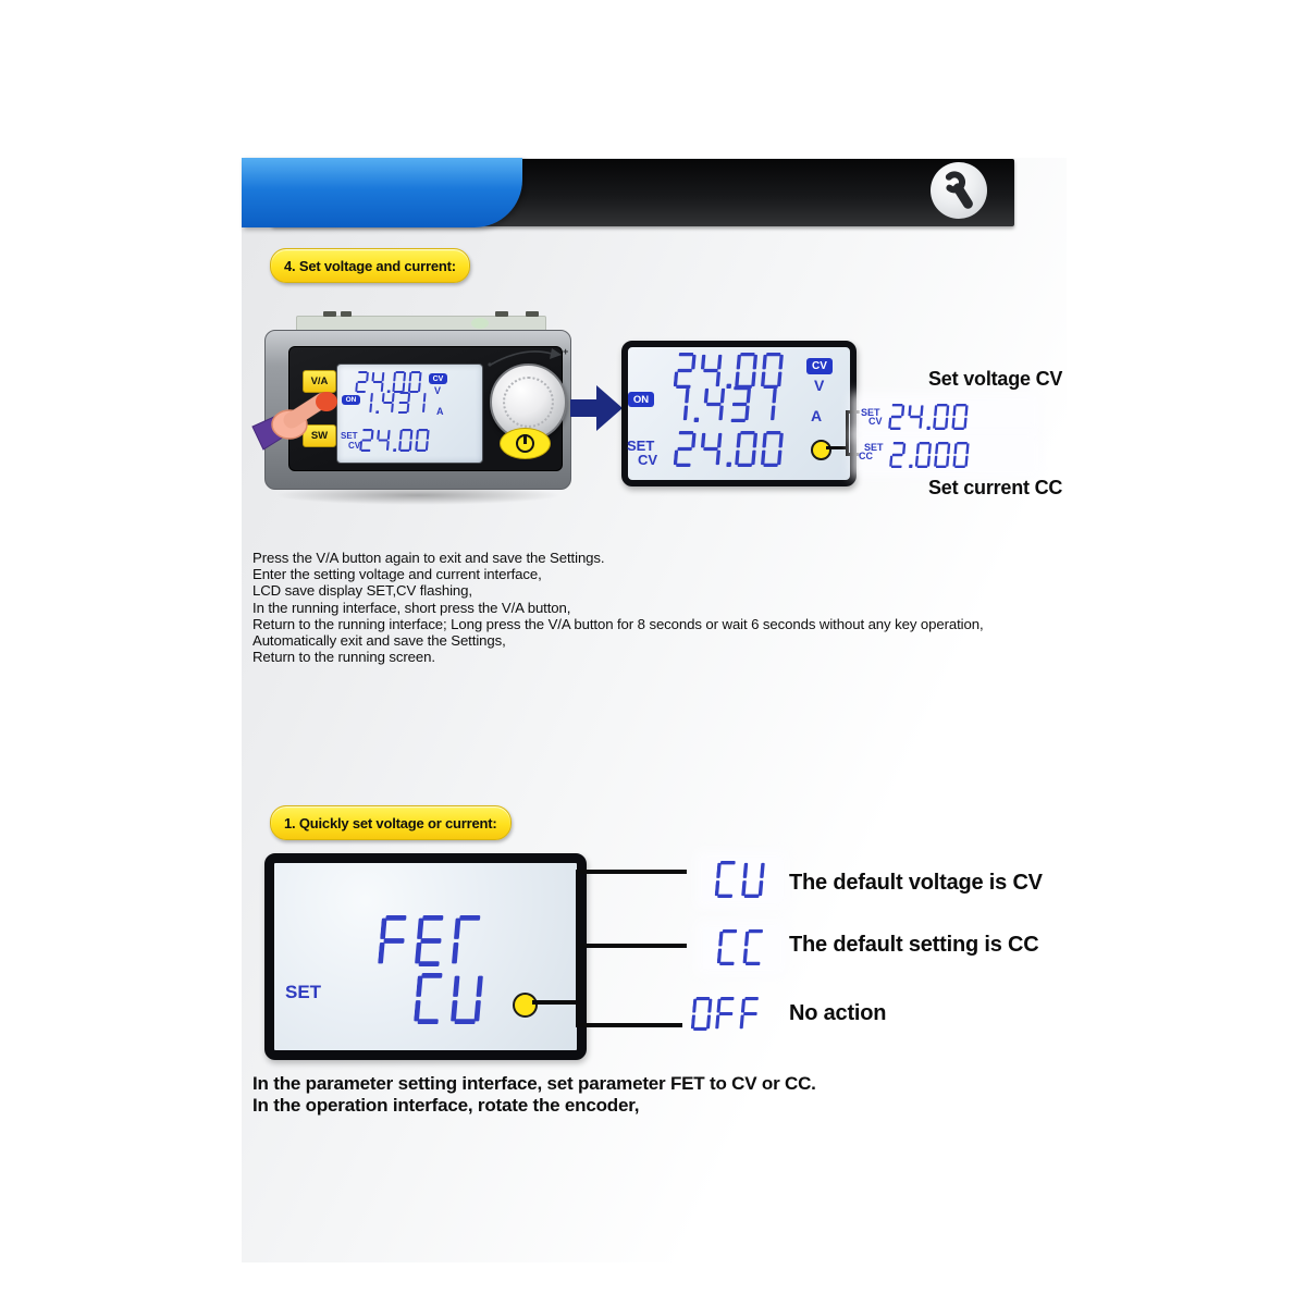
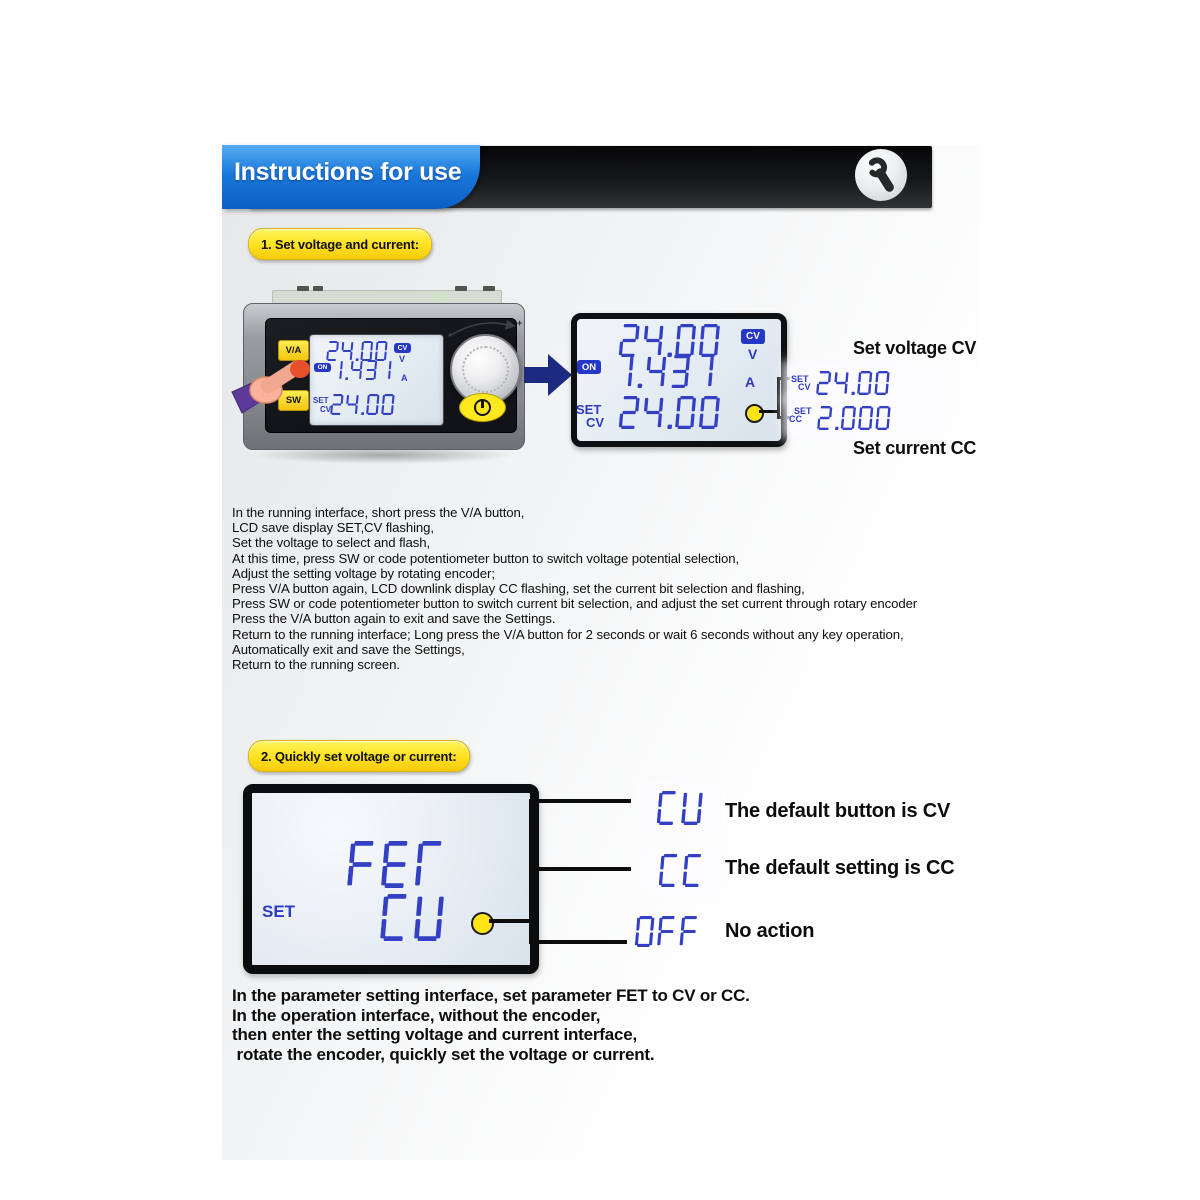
+ Instructions for use
- 4. Set voltage and current:
+ 1. Set voltage and current:
  V/A
  SW
  V
  A
  SET
  CV
  +
  CV
  V
  ON
  A
  SET
  CV
  SET
  CV
  SET
  CC
  Set voltage CV
  Set current CC
- Press the V/A button again to exit and save the Settings.
+ In the running interface, short press the V/A button,
- Enter the setting voltage and current interface,
  LCD save display SET,CV flashing,
+ Set the voltage to select and flash,
+ At this time, press SW or code potentiometer button to switch voltage potential selection,
+ Adjust the setting voltage by rotating encoder;
+ Press V/A button again, LCD downlink display CC flashing, set the current bit selection and flashing,
+ Press SW or code potentiometer button to switch current bit selection, and adjust the set current through rotary encoder
- In the running interface, short press the V/A button,
+ Press the V/A button again to exit and save the Settings.
- Return to the running interface; Long press the V/A button for 8 seconds or wait 6 seconds without any key operation,
+ Return to the running interface; Long press the V/A button for 2 seconds or wait 6 seconds without any key operation,
  Automatically exit and save the Settings,
  Return to the running screen.
- 1. Quickly set voltage or current:
+ 2. Quickly set voltage or current:
  SET
- The default voltage is CV
+ The default button is CV
  The default setting is CC
  No action
  In the parameter setting interface, set parameter FET to CV or CC.
- In the operation interface, rotate the encoder,
+ In the operation interface, without the encoder,
+ then enter the setting voltage and current interface,
+ rotate the encoder, quickly set the voltage or current.
